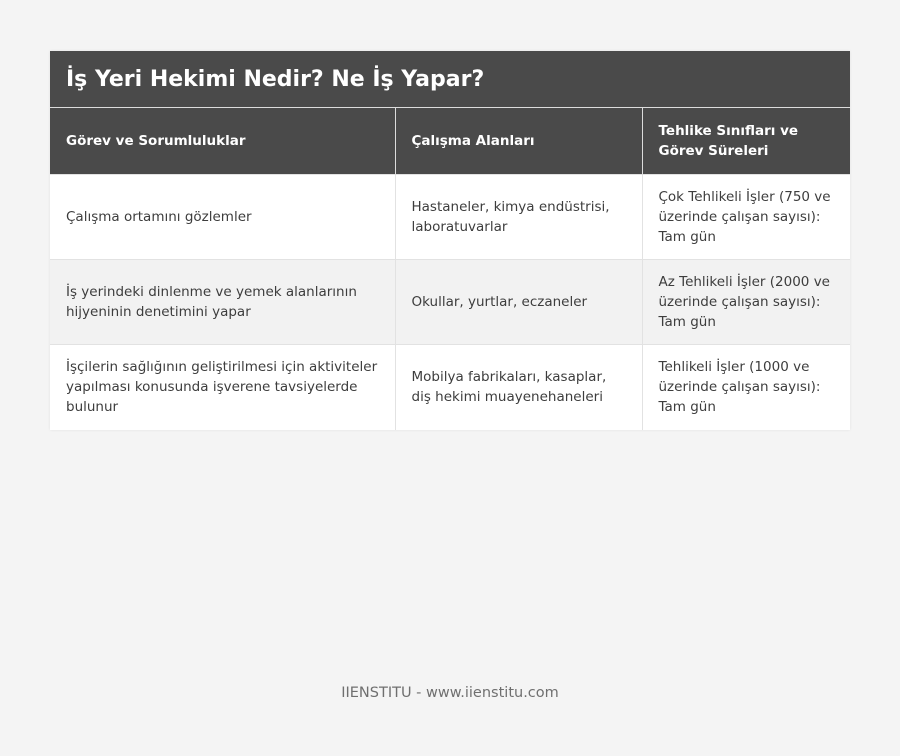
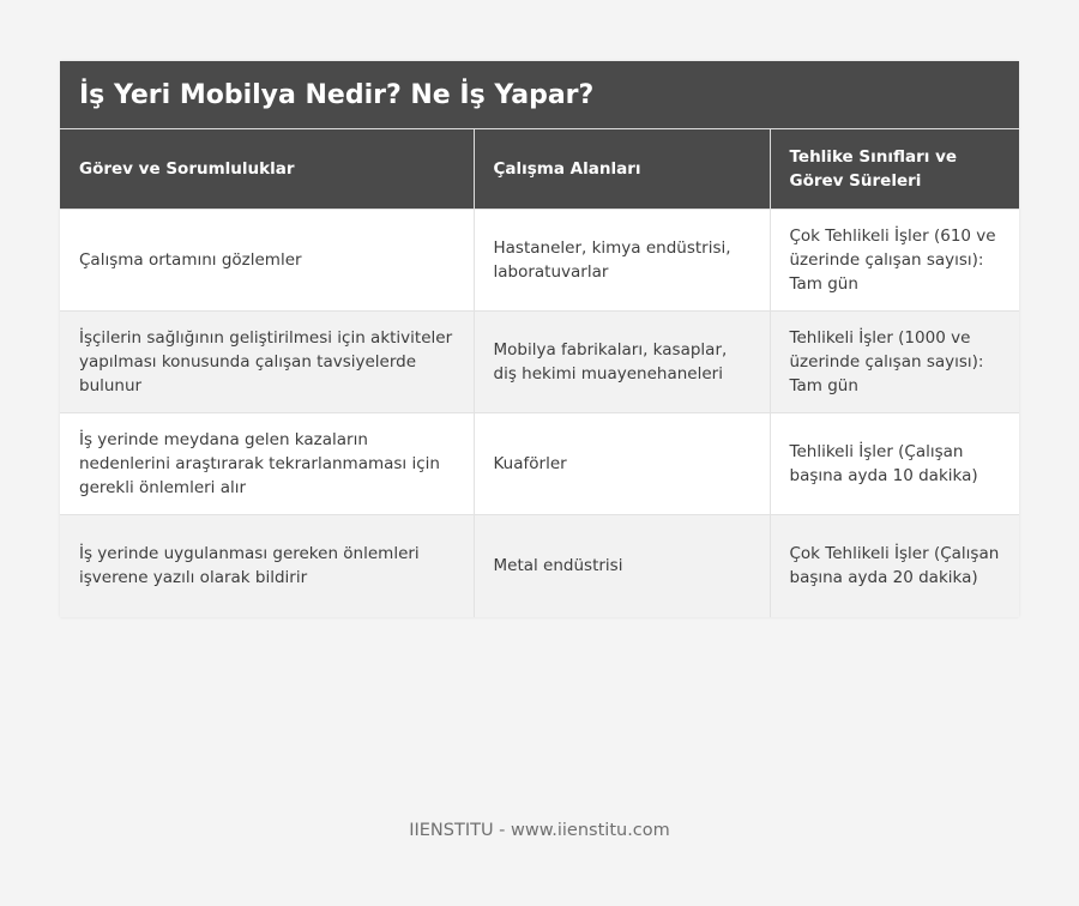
- İş Yeri Hekimi Nedir? Ne İş Yapar?
+ İş Yeri Mobilya Nedir? Ne İş Yapar?
  Görev ve Sorumluluklar	Çalışma Alanları	Tehlike Sınıfları ve Görev Süreleri
- Çalışma ortamını gözlemler	Hastaneler, kimya endüstrisi, laboratuvarlar	Çok Tehlikeli İşler (750 ve üzerinde çalışan sayısı): Tam gün
+ Çalışma ortamını gözlemler	Hastaneler, kimya endüstrisi, laboratuvarlar	Çok Tehlikeli İşler (610 ve üzerinde çalışan sayısı): Tam gün
- İş yerindeki dinlenme ve yemek alanlarının hijyeninin denetimini yapar	Okullar, yurtlar, eczaneler	Az Tehlikeli İşler (2000 ve üzerinde çalışan sayısı): Tam gün
- İşçilerin sağlığının geliştirilmesi için aktiviteler yapılması konusunda işverene tavsiyelerde bulunur	Mobilya fabrikaları, kasaplar, diş hekimi muayenehaneleri	Tehlikeli İşler (1000 ve üzerinde çalışan sayısı): Tam gün
+ İşçilerin sağlığının geliştirilmesi için aktiviteler yapılması konusunda çalışan tavsiyelerde bulunur	Mobilya fabrikaları, kasaplar, diş hekimi muayenehaneleri	Tehlikeli İşler (1000 ve üzerinde çalışan sayısı): Tam gün
+ İş yerinde meydana gelen kazaların nedenlerini araştırarak tekrarlanmaması için gerekli önlemleri alır	Kuaförler	Tehlikeli İşler (Çalışan başına ayda 10 dakika)
+ İş yerinde uygulanması gereken önlemleri işverene yazılı olarak bildirir	Metal endüstrisi	Çok Tehlikeli İşler (Çalışan başına ayda 20 dakika)
  IIENSTITU - www.iienstitu.com
